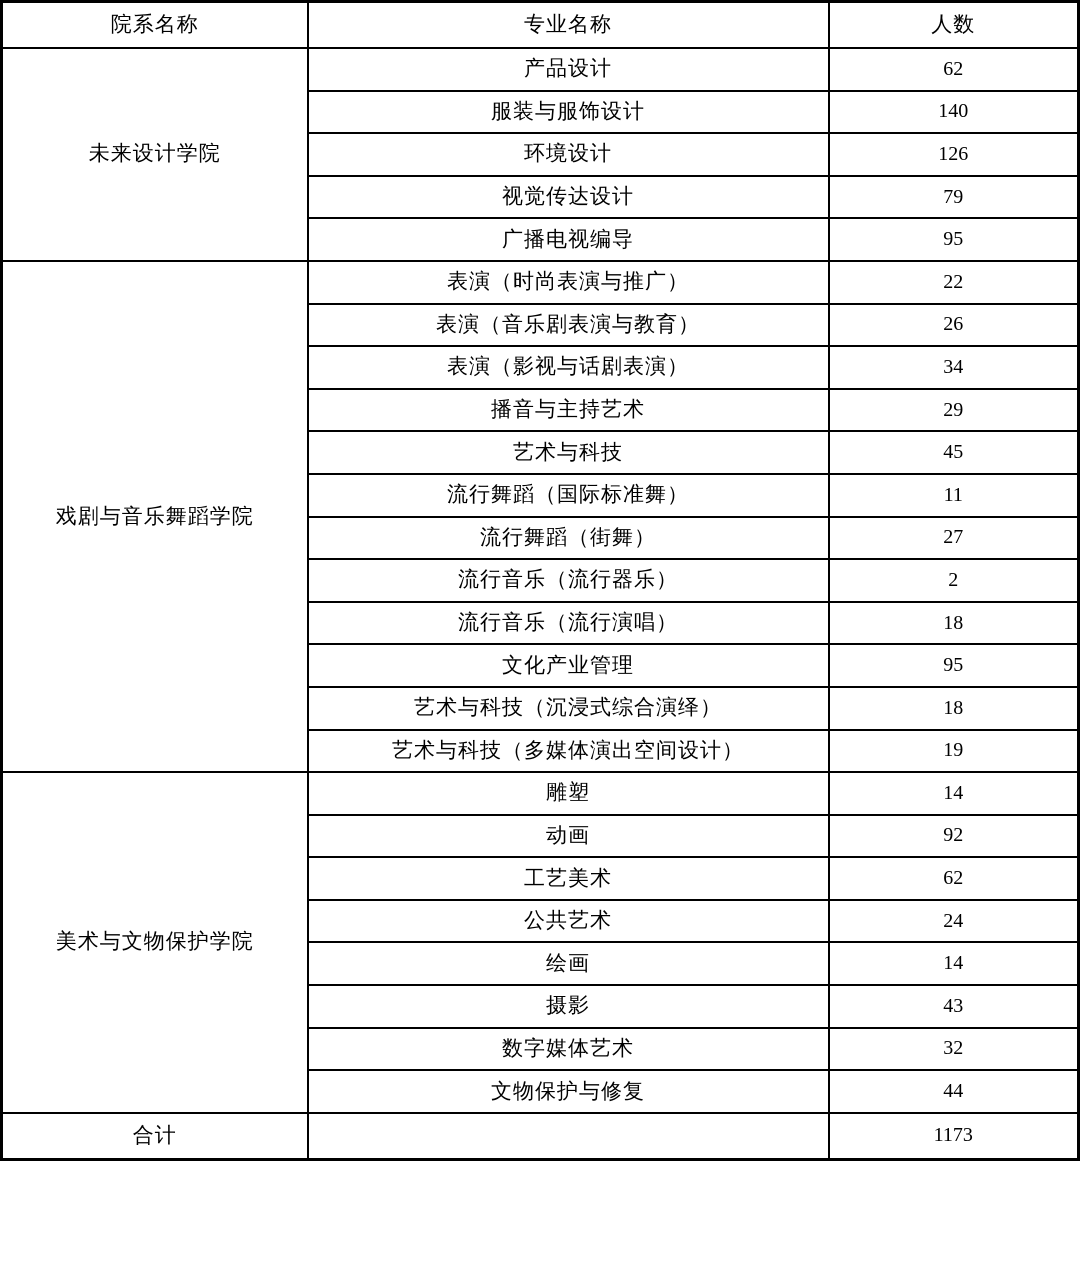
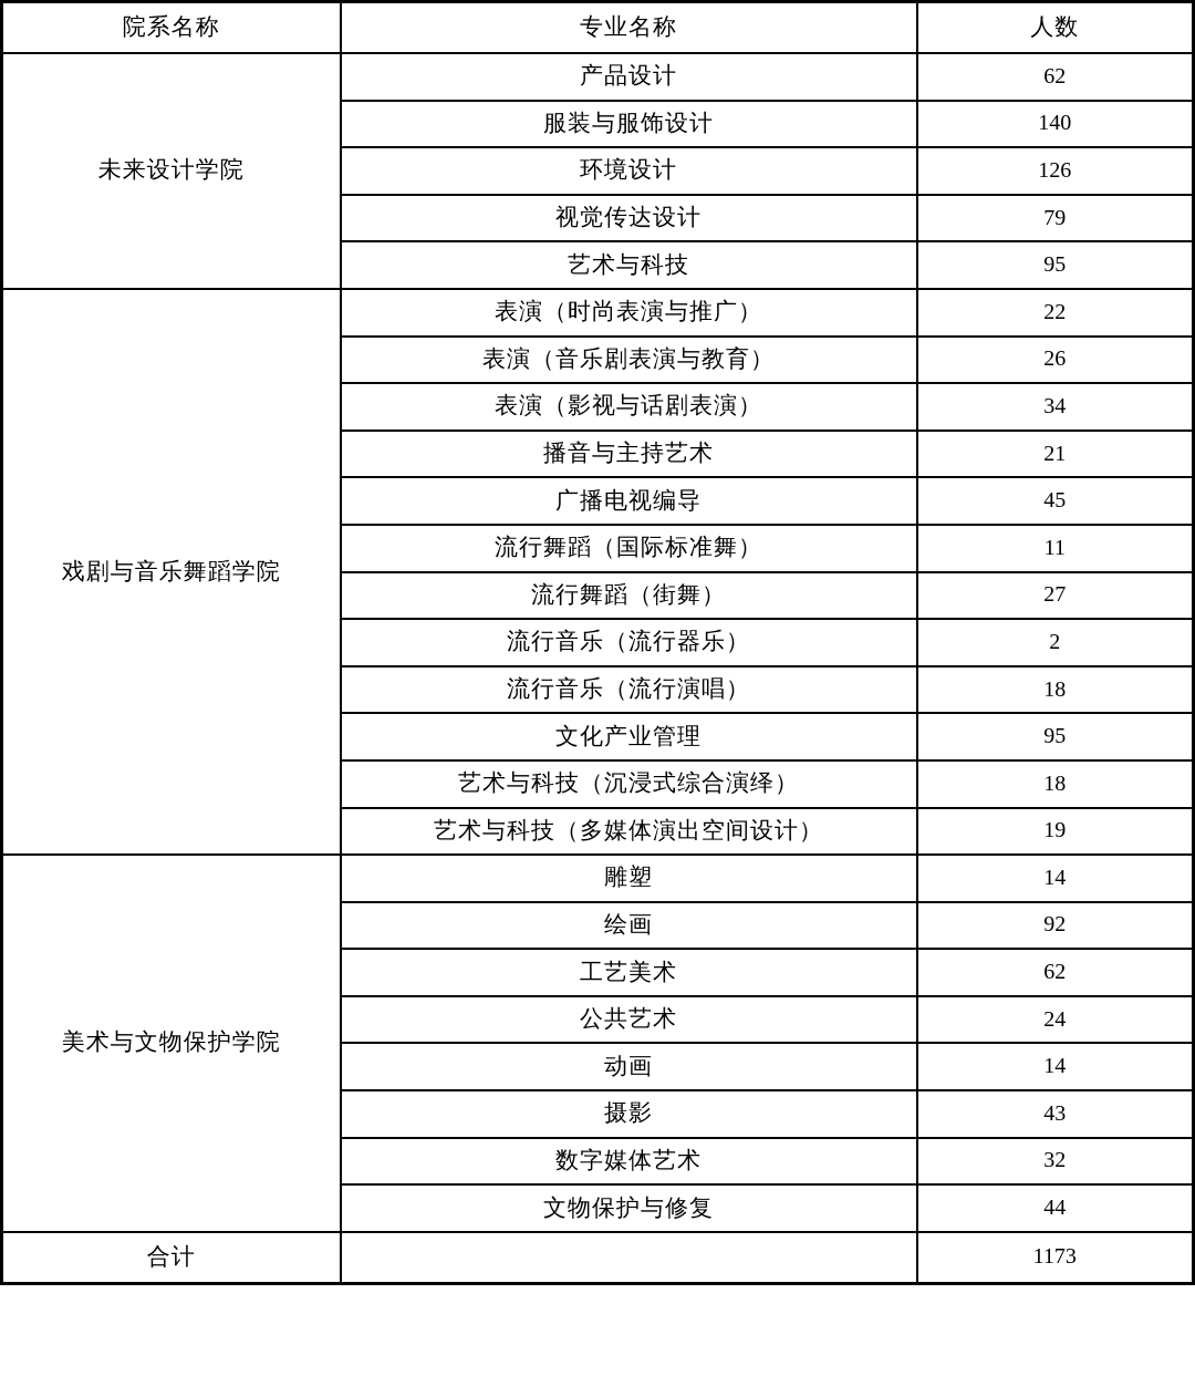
  院系名称	专业名称	人数
  未来设计学院	产品设计	62
  服装与服饰设计	140
  环境设计	126
  视觉传达设计	79
- 广播电视编导	95
+ 艺术与科技	95
  戏剧与音乐舞蹈学院	表演（时尚表演与推广）	22
  表演（音乐剧表演与教育）	26
  表演（影视与话剧表演）	34
- 播音与主持艺术	29
+ 播音与主持艺术	21
- 艺术与科技	45
+ 广播电视编导	45
  流行舞蹈（国际标准舞）	11
  流行舞蹈（街舞）	27
  流行音乐（流行器乐）	2
  流行音乐（流行演唱）	18
  文化产业管理	95
  艺术与科技（沉浸式综合演绎）	18
  艺术与科技（多媒体演出空间设计）	19
  美术与文物保护学院	雕塑	14
- 动画	92
+ 绘画	92
  工艺美术	62
  公共艺术	24
- 绘画	14
+ 动画	14
  摄影	43
  数字媒体艺术	32
  文物保护与修复	44
  合计		1173
